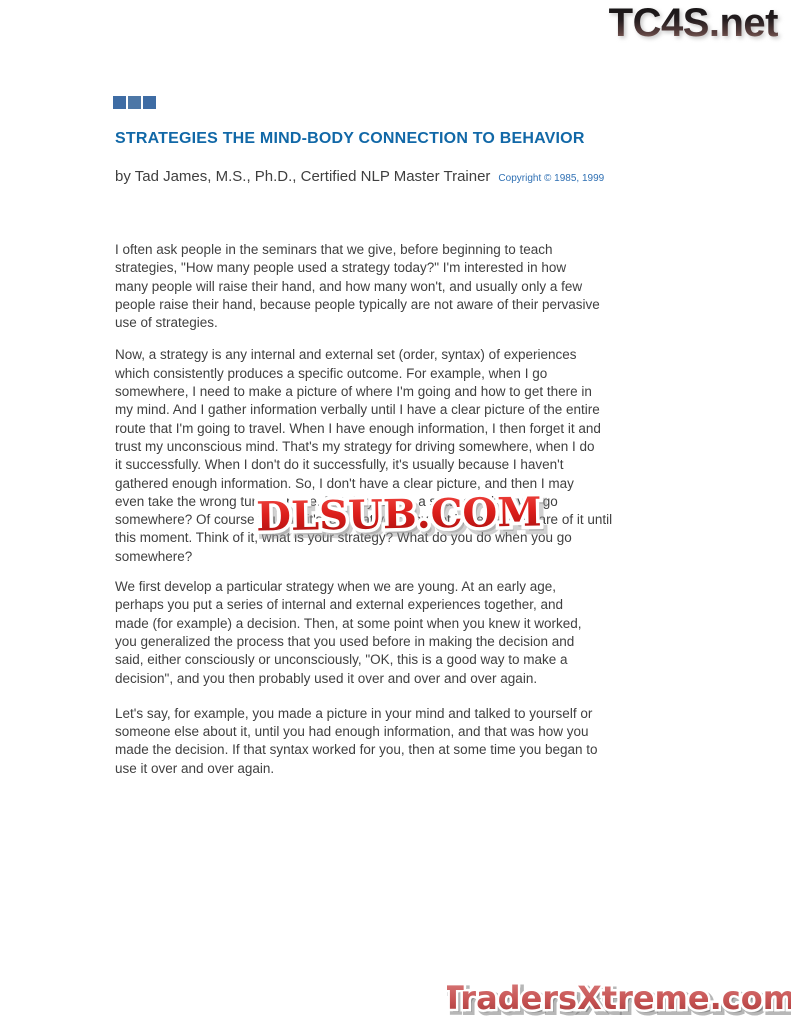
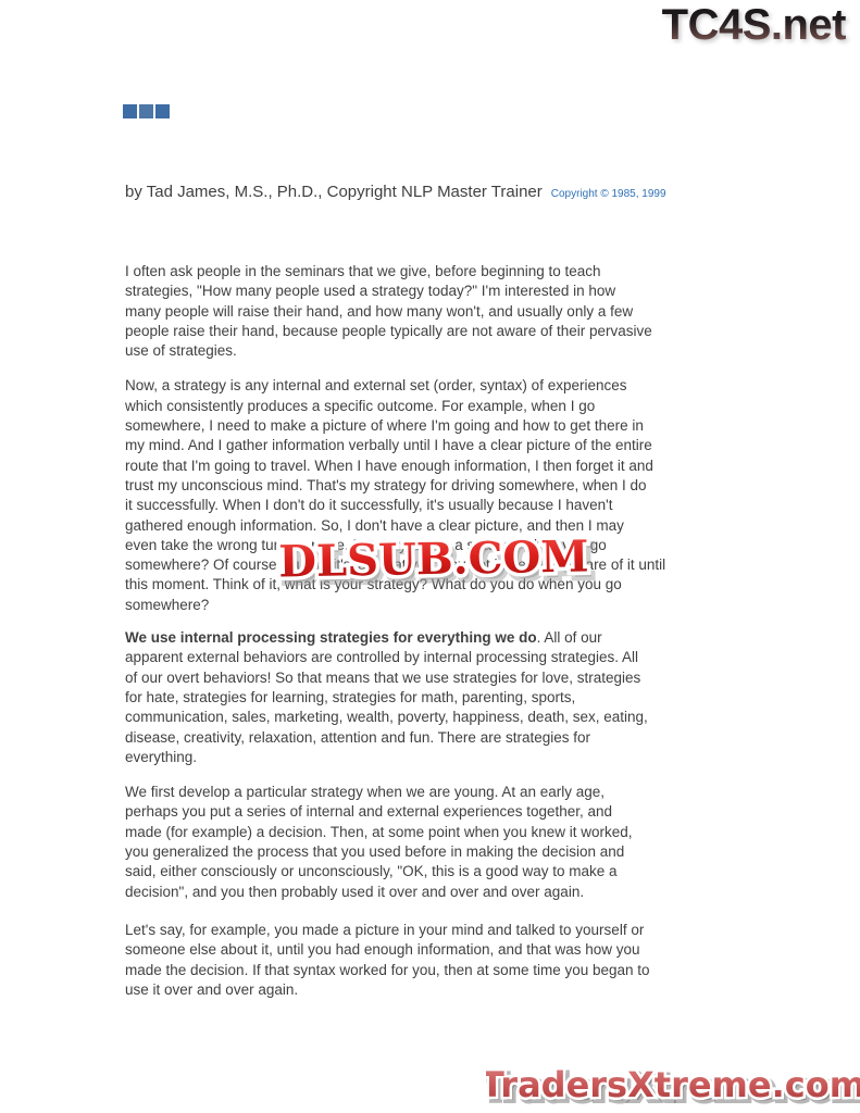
  TC4S.net
- STRATEGIES THE MIND-BODY CONNECTION TO BEHAVIOR
- by Tad James, M.S., Ph.D., Certified NLP Master Trainer Copyright © 1985, 1999
+ by Tad James, M.S., Ph.D., Copyright NLP Master Trainer Copyright © 1985, 1999
  I often ask people in the seminars that we give, before beginning to teach
  strategies, "How many people used a strategy today?" I'm interested in how
  many people will raise their hand, and how many won't, and usually only a few
  people raise their hand, because people typically are not aware of their pervasive
  use of strategies.
  Now, a strategy is any internal and external set (order, syntax) of experiences
  which consistently produces a specific outcome. For example, when I go
  somewhere, I need to make a picture of where I'm going and how to get there in
  my mind. And I gather information verbally until I have a clear picture of the entire
  route that I'm going to travel. When I have enough information, I then forget it and
  trust my unconscious mind. That's my strategy for driving somewhere, when I do
  it successfully. When I don't do it successfully, it's usually because I haven't
  gathered enough information. So, I don't have a clear picture, and then I may
  even take the wrong turn en route. But do you use a strategy when you go
  somewhere? Of course you do, it's just that you may not have been aware of it until
  this moment. Think of it, what is your strategy? What do you do when you go
  somewhere?
+ We use internal processing strategies for everything we do. All of our
+ apparent external behaviors are controlled by internal processing strategies. All
+ of our overt behaviors! So that means that we use strategies for love, strategies
+ for hate, strategies for learning, strategies for math, parenting, sports,
+ communication, sales, marketing, wealth, poverty, happiness, death, sex, eating,
+ disease, creativity, relaxation, attention and fun. There are strategies for
+ everything.
  We first develop a particular strategy when we are young. At an early age,
  perhaps you put a series of internal and external experiences together, and
  made (for example) a decision. Then, at some point when you knew it worked,
  you generalized the process that you used before in making the decision and
  said, either consciously or unconsciously, "OK, this is a good way to make a
  decision", and you then probably used it over and over and over again.
  Let's say, for example, you made a picture in your mind and talked to yourself or
  someone else about it, until you had enough information, and that was how you
  made the decision. If that syntax worked for you, then at some time you began to
  use it over and over again.
  DLSUB.COM
  TradersXtreme.com
